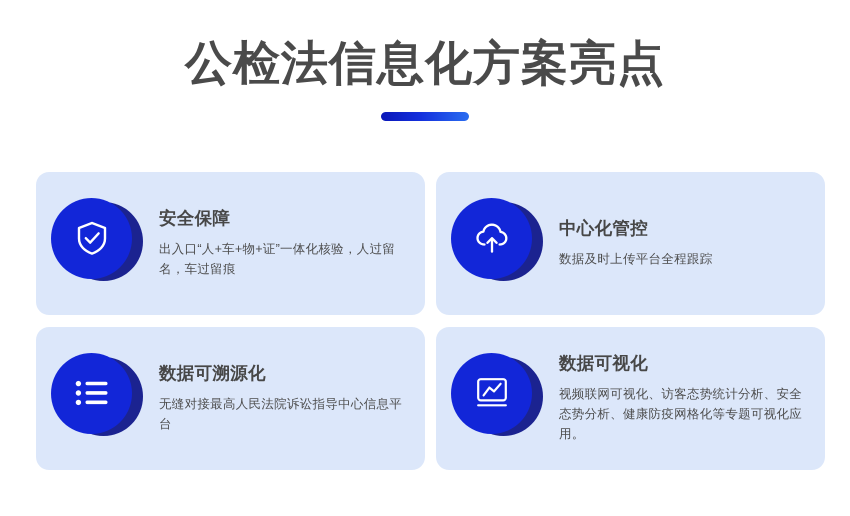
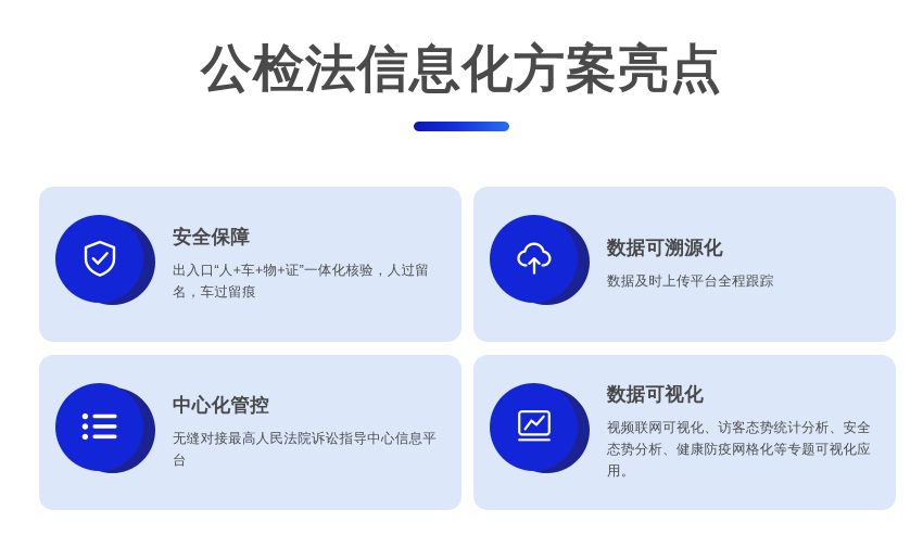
  公检法信息化方案亮点
  安全保障
  出入口“人+车+物+证”一体化核验，人过留名，车过留痕
- 中心化管控
+ 数据可溯源化
  数据及时上传平台全程跟踪
- 数据可溯源化
+ 中心化管控
  无缝对接最高人民法院诉讼指导中心信息平台
  数据可视化
  视频联网可视化、访客态势统计分析、安全态势分析、健康防疫网格化等专题可视化应用。
